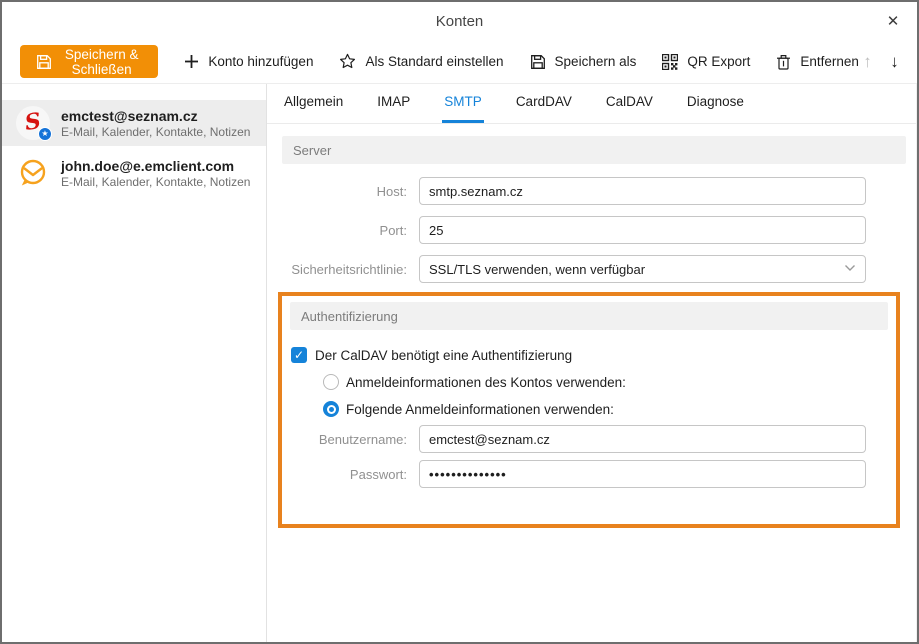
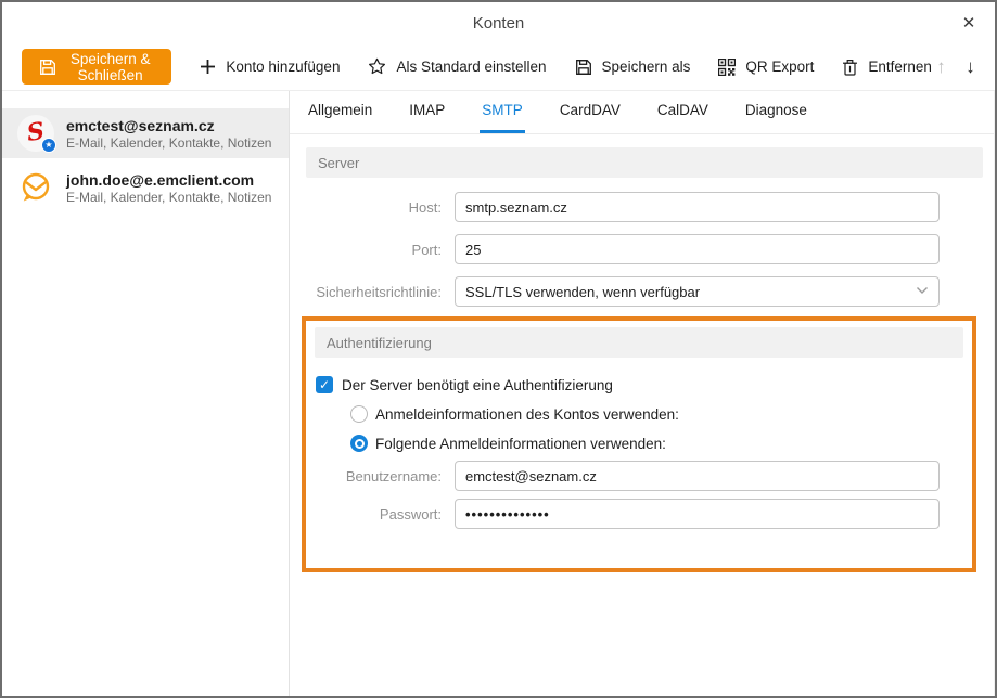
  Konten
  ✕
  Speichern & Schließen
  Konto hinzufügen
  Als Standard einstellen
  Speichern als
  QR Export
  Entfernen
  ↑
  ↓
  ★
  emctest@seznam.cz
  E-Mail, Kalender, Kontakte, Notizen
  john.doe@e.emclient.com
  E-Mail, Kalender, Kontakte, Notizen
  Allgemein
  IMAP
  SMTP
  CardDAV
  CalDAV
  Diagnose
  Server
  Host:
  smtp.seznam.cz
  Port:
  25
  Sicherheitsrichtlinie:
  SSL/TLS verwenden, wenn verfügbar
  Authentifizierung
  ✓
- Der CalDAV benötigt eine Authentifizierung
+ Der Server benötigt eine Authentifizierung
  Anmeldeinformationen des Kontos verwenden:
  Folgende Anmeldeinformationen verwenden:
  Benutzername:
  emctest@seznam.cz
  Passwort:
  ••••••••••••••
